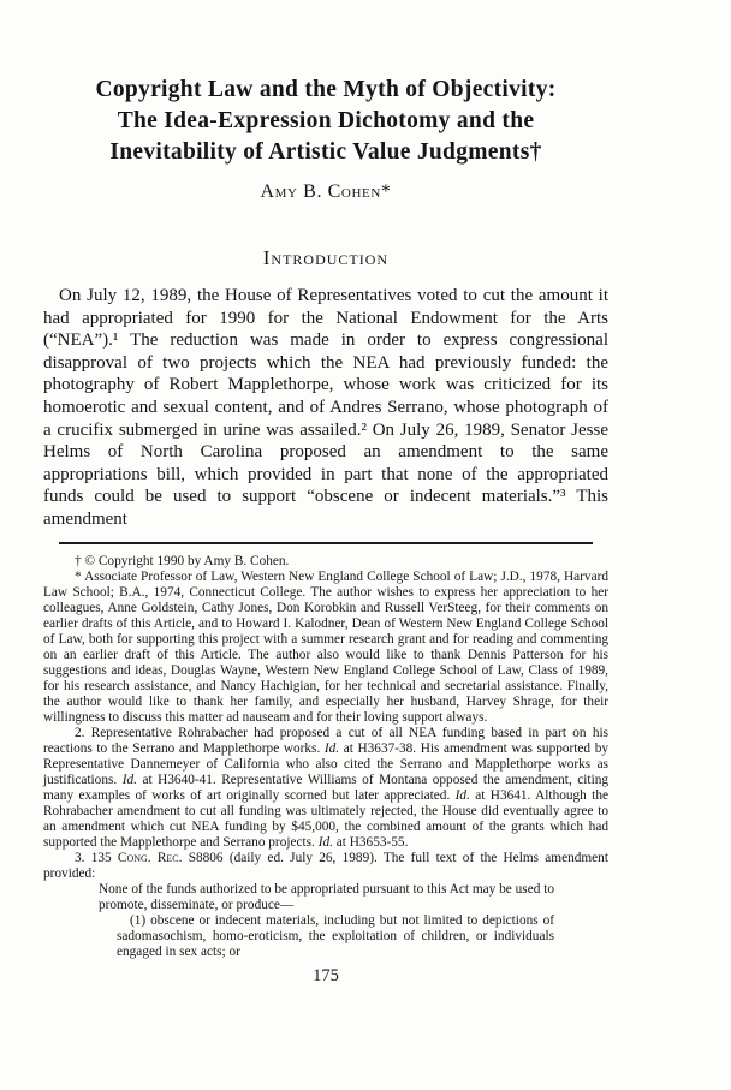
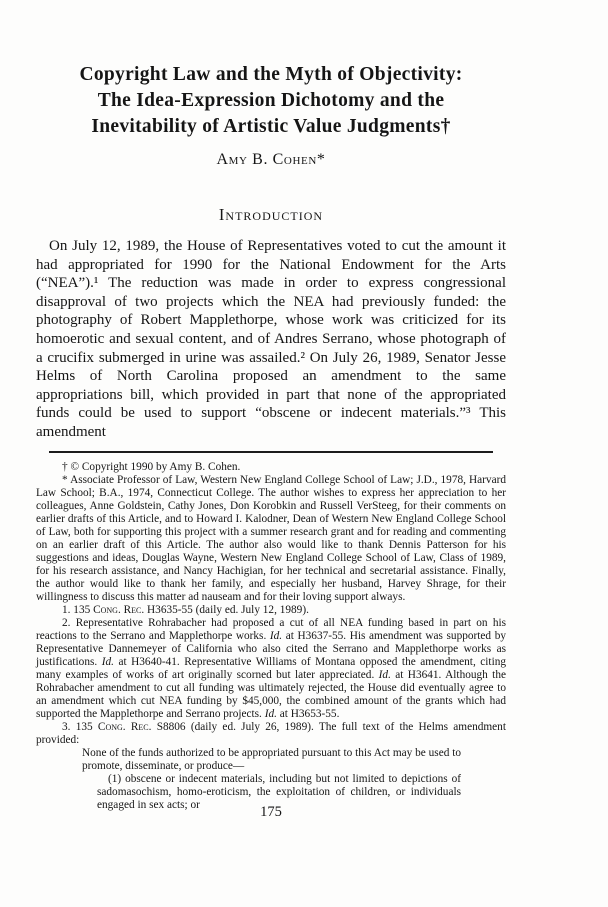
  Copyright Law and the Myth of Objectivity:
  The Idea-Expression Dichotomy and the
  Inevitability of Artistic Value Judgments†
  Amy B. Cohen*
  Introduction
  On July 12, 1989, the House of Representatives voted to cut the amount it had appropriated for 1990 for the National Endowment for the Arts (“NEA”).¹ The reduction was made in order to express congressional disapproval of two projects which the NEA had previously funded: the photography of Robert Mapplethorpe, whose work was criticized for its homoerotic and sexual content, and of Andres Serrano, whose photograph of a crucifix submerged in urine was assailed.² On July 26, 1989, Senator Jesse Helms of North Carolina proposed an amendment to the same appropriations bill, which provided in part that none of the appropriated funds could be used to support “obscene or indecent materials.”³ This amendment
  † © Copyright 1990 by Amy B. Cohen.
  * Associate Professor of Law, Western New England College School of Law; J.D., 1978, Harvard Law School; B.A., 1974, Connecticut College. The author wishes to express her appreciation to her colleagues, Anne Goldstein, Cathy Jones, Don Korobkin and Russell VerSteeg, for their comments on earlier drafts of this Article, and to Howard I. Kalodner, Dean of Western New England College School of Law, both for supporting this project with a summer research grant and for reading and commenting on an earlier draft of this Article. The author also would like to thank Dennis Patterson for his suggestions and ideas, Douglas Wayne, Western New England College School of Law, Class of 1989, for his research assistance, and Nancy Hachigian, for her technical and secretarial assistance. Finally, the author would like to thank her family, and especially her husband, Harvey Shrage, for their willingness to discuss this matter ad nauseam and for their loving support always.
+ 1. 135 Cong. Rec. H3635-55 (daily ed. July 12, 1989).
- 2. Representative Rohrabacher had proposed a cut of all NEA funding based in part on his reactions to the Serrano and Mapplethorpe works. Id. at H3637-38. His amendment was supported by Representative Dannemeyer of California who also cited the Serrano and Mapplethorpe works as justifications. Id. at H3640-41. Representative Williams of Montana opposed the amendment, citing many examples of works of art originally scorned but later appreciated. Id. at H3641. Although the Rohrabacher amendment to cut all funding was ultimately rejected, the House did eventually agree to an amendment which cut NEA funding by $45,000, the combined amount of the grants which had supported the Mapplethorpe and Serrano projects. Id. at H3653-55.
+ 2. Representative Rohrabacher had proposed a cut of all NEA funding based in part on his reactions to the Serrano and Mapplethorpe works. Id. at H3637-55. His amendment was supported by Representative Dannemeyer of California who also cited the Serrano and Mapplethorpe works as justifications. Id. at H3640-41. Representative Williams of Montana opposed the amendment, citing many examples of works of art originally scorned but later appreciated. Id. at H3641. Although the Rohrabacher amendment to cut all funding was ultimately rejected, the House did eventually agree to an amendment which cut NEA funding by $45,000, the combined amount of the grants which had supported the Mapplethorpe and Serrano projects. Id. at H3653-55.
  3. 135 Cong. Rec. S8806 (daily ed. July 26, 1989). The full text of the Helms amendment provided:
  None of the funds authorized to be appropriated pursuant to this Act may be used to promote, disseminate, or produce—
  (1) obscene or indecent materials, including but not limited to depictions of sadomasochism, homo-eroticism, the exploitation of children, or individuals engaged in sex acts; or
  175
